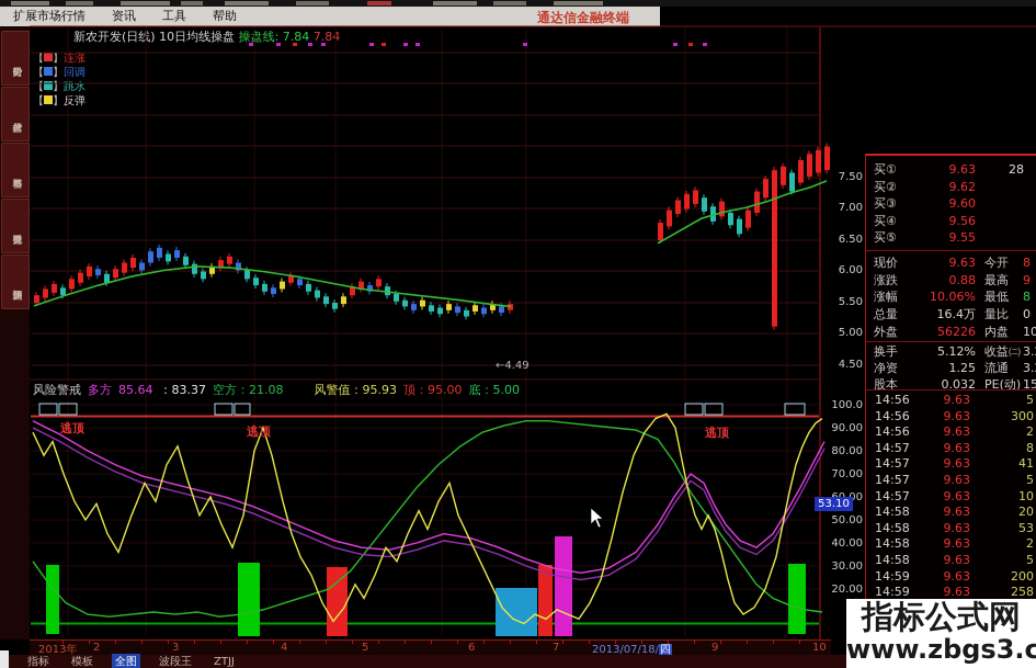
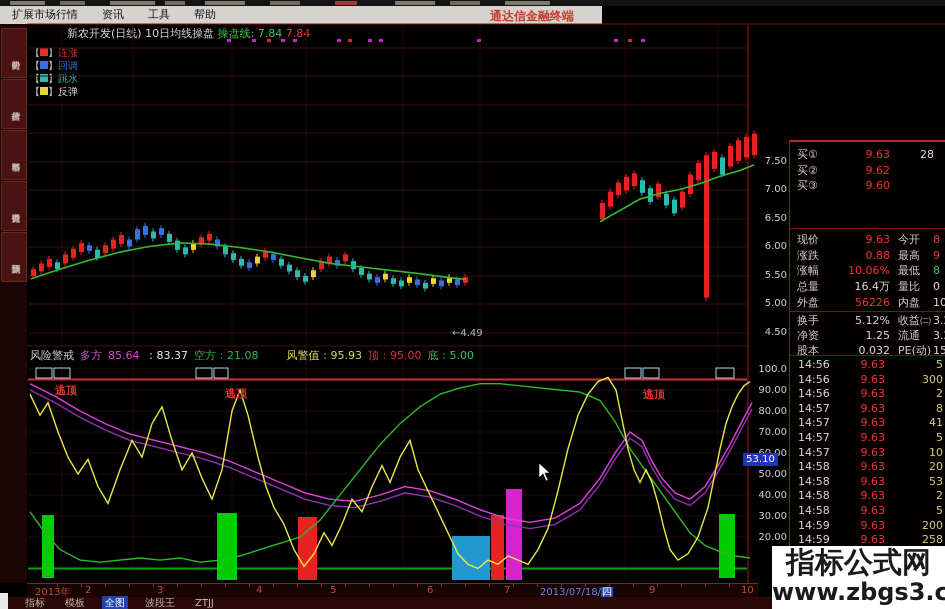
  扩展市场行情 资讯 工具 帮助
  通达信金融终端
  新农开发(日线) 10日均线操盘 操盘线: 7.84 7.84
  【 】连涨
  【 】回调
  【 】跳水
  【 】反弹
  风险警戒 多方 85.64 ：83.37 空方：21.08 风警值：95.93 顶：95.00 底：5.00
  7.50
  7.00
  6.50
  6.00
  5.50
  5.00
  4.50
  100.0
  90.00
  80.00
  70.00
  50.00
  40.00
  30.00
  20.00
  逃顶
  逃顶
  逃顶
  ←4.49
  53.10
  2013年
  2
  3
  4
  5
  6
  7
  9
  10
  2013/07/18/四
  指标
  模板
  全图
  波段王
  ZTJJ
  买①
  9.63
  28
  买②
  9.62
  买③
  9.60
- 买④
- 9.56
- 买⑤
- 9.55
  现价
  9.63
  今开
  8
  涨跌
  0.88
  最高
  9
  涨幅
  10.06%
  最低
  8
  总量
  16.4万
  量比
  0
  外盘
  56226
  内盘
  换手
  5.12%
  收益㈡
  净资
  1.25
  流通
  股本
  0.032
  PE(动)
  15
  14:56
  9.63
  5
  14:56
  9.63
  300
  14:56
  9.63
  2
  14:57
  9.63
  8
  14:57
  9.63
  41
  14:57
  9.63
  5
  14:57
  9.63
  10
  14:58
  9.63
  20
  14:58
  9.63
  53
  14:58
  9.63
  2
  14:58
  9.63
  5
  14:59
  9.63
  200
  14:59
  9.63
  258
  指标公式网
  www.zbgs3.c
